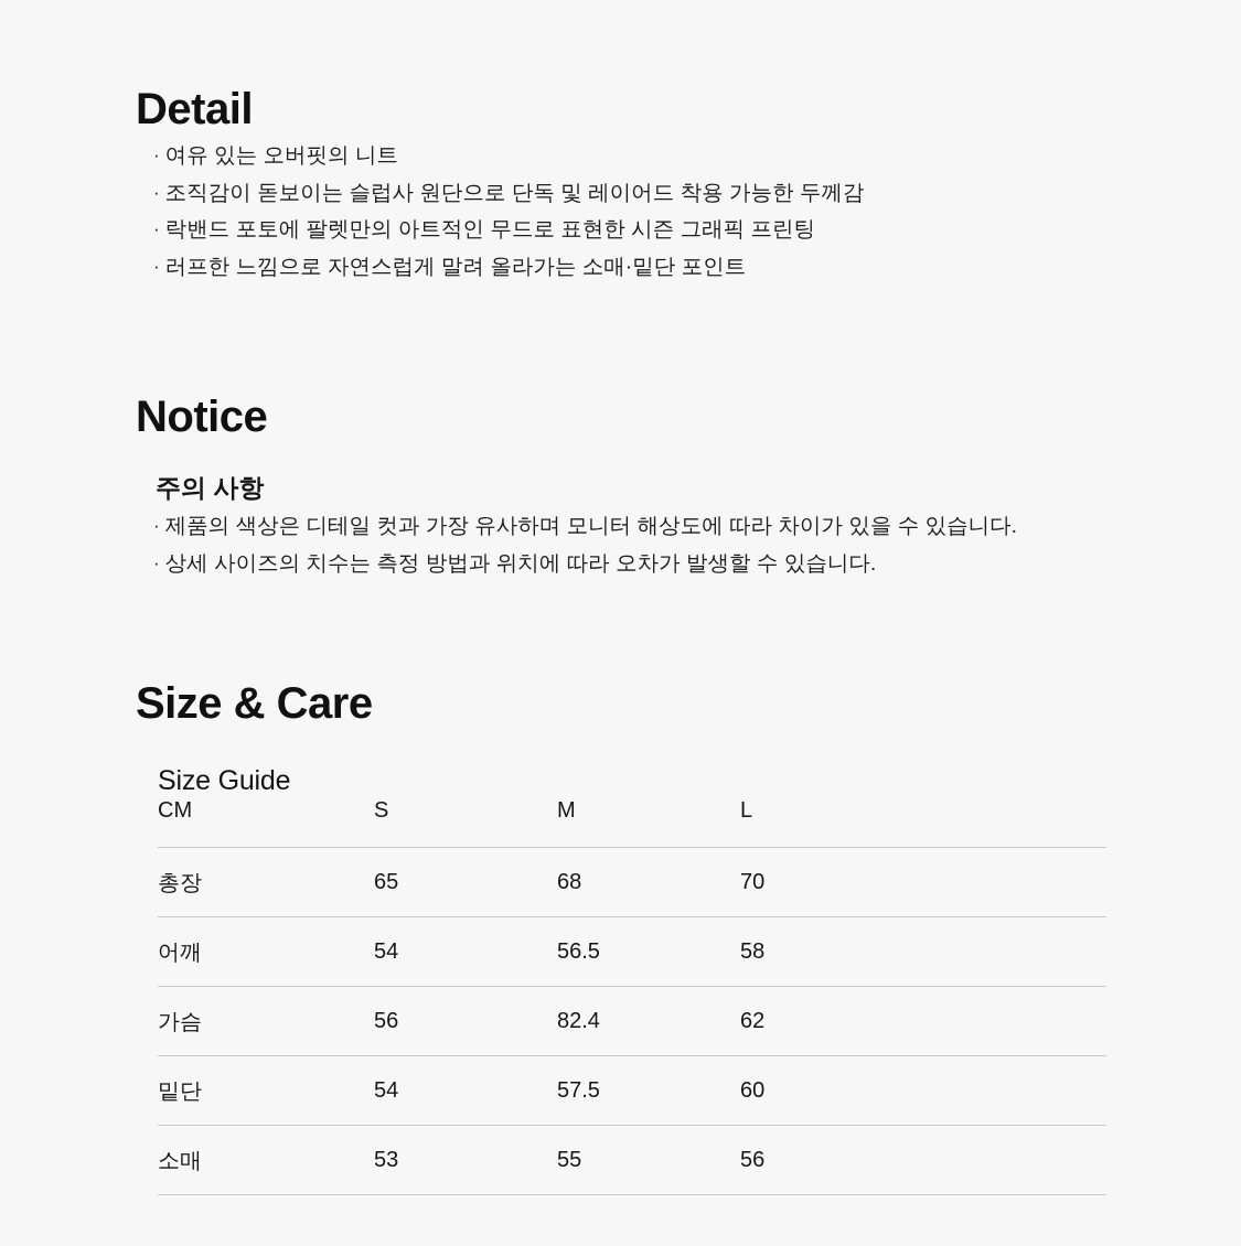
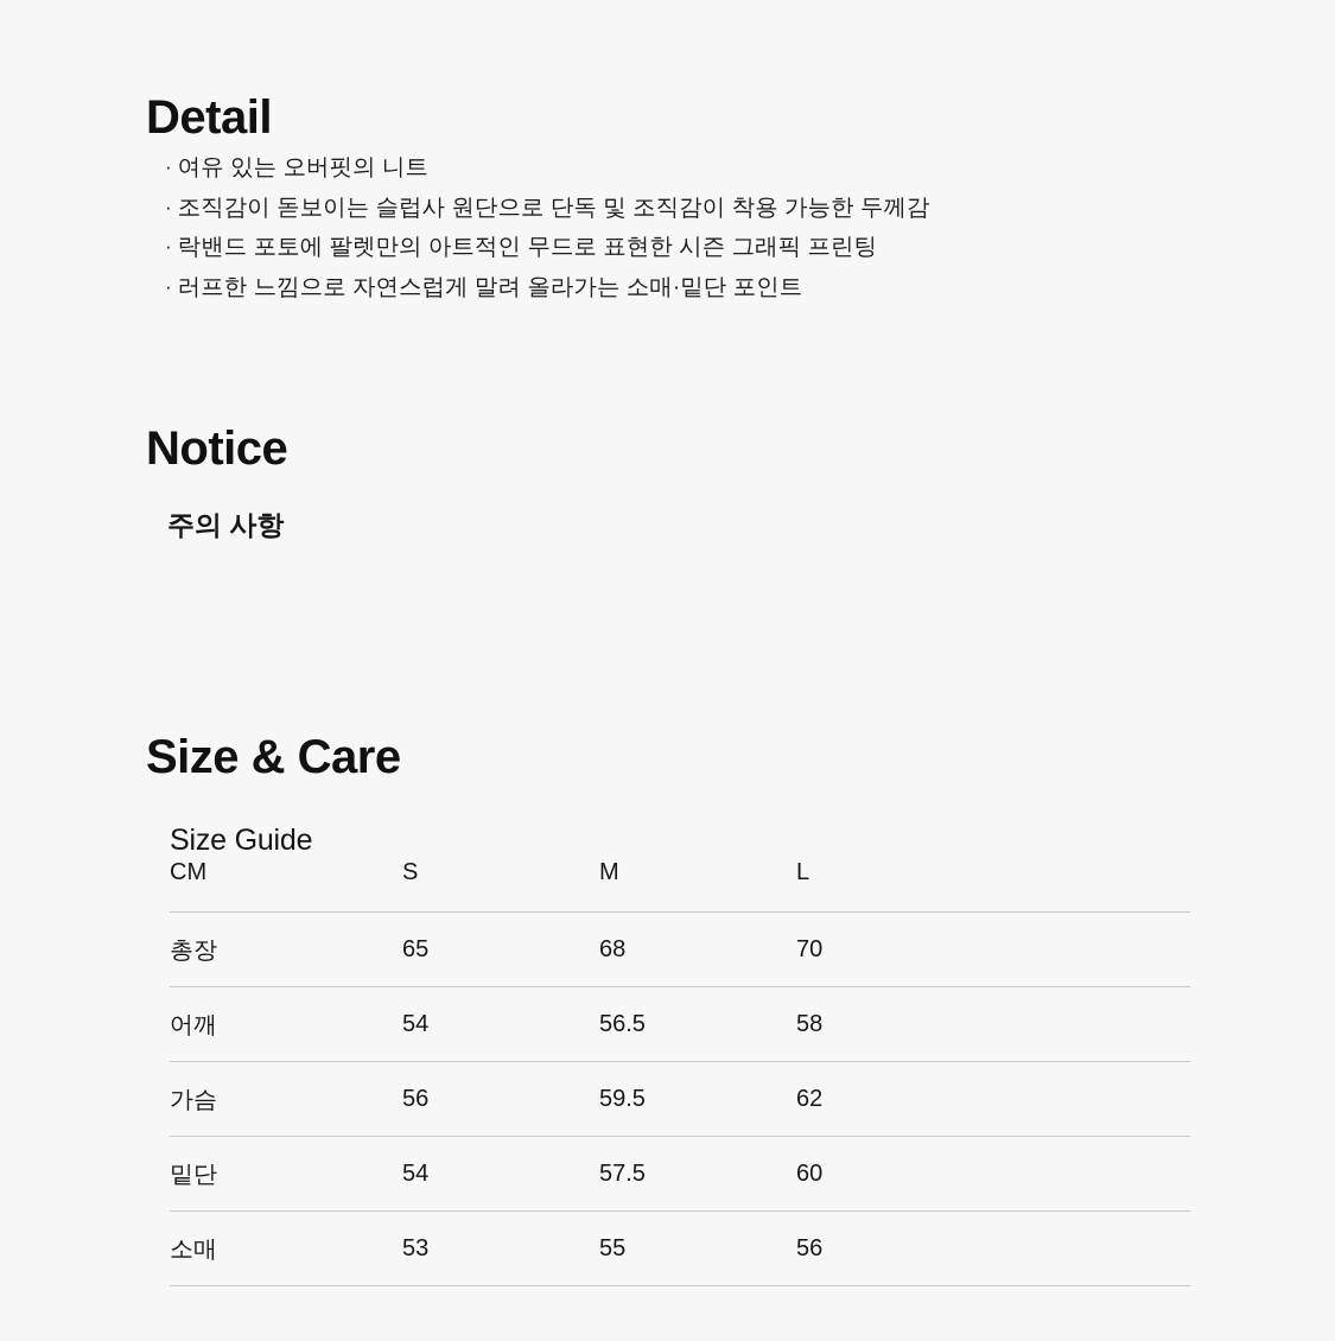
  Detail
  · 여유 있는 오버핏의 니트
- · 조직감이 돋보이는 슬럽사 원단으로 단독 및 레이어드 착용 가능한 두께감
+ · 조직감이 돋보이는 슬럽사 원단으로 단독 및 조직감이 착용 가능한 두께감
  · 락밴드 포토에 팔렛만의 아트적인 무드로 표현한 시즌 그래픽 프린팅
  · 러프한 느낌으로 자연스럽게 말려 올라가는 소매·밑단 포인트
  Notice
  주의 사항
- · 제품의 색상은 디테일 컷과 가장 유사하며 모니터 해상도에 따라 차이가 있을 수 있습니다.
- · 상세 사이즈의 치수는 측정 방법과 위치에 따라 오차가 발생할 수 있습니다.
  Size & Care
  Size Guide
  CM	S	M	L
  총장	65	68	70
  어깨	54	56.5	58
- 가슴	56	82.4	62
+ 가슴	56	59.5	62
  밑단	54	57.5	60
  소매	53	55	56
